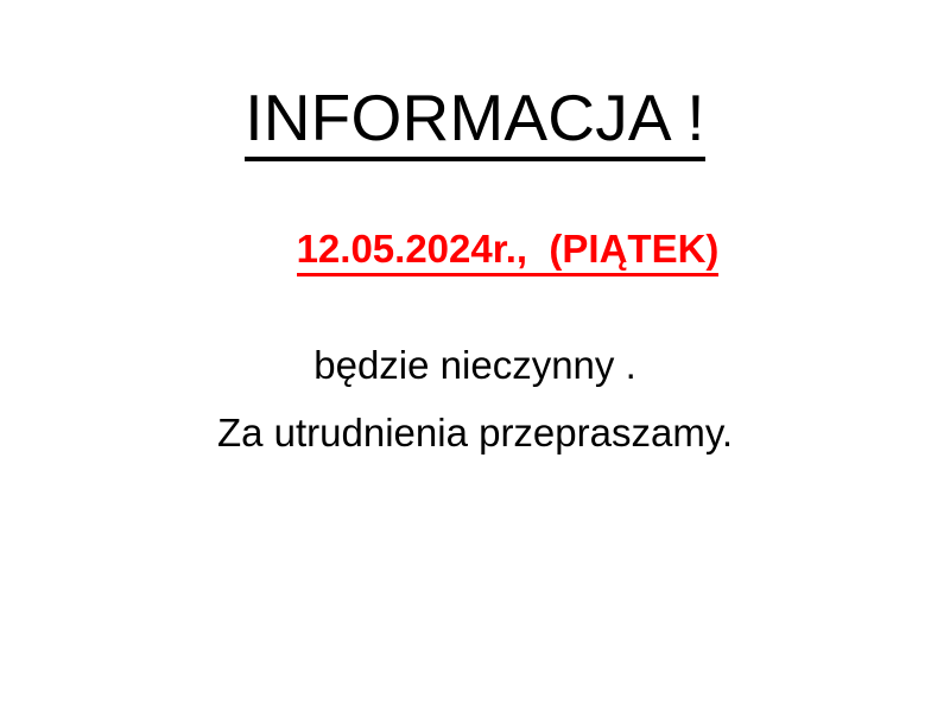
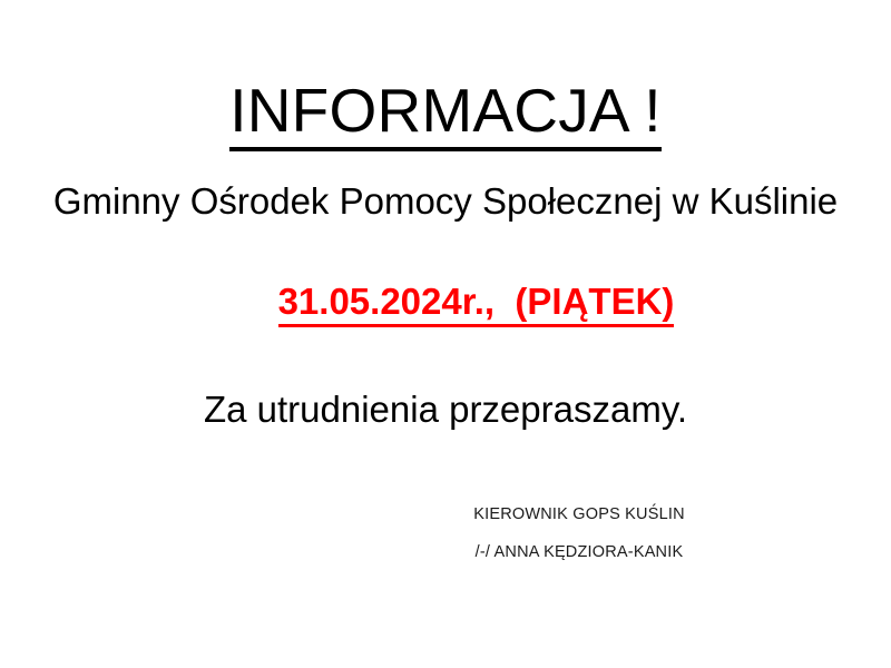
  INFORMACJA !
+ Gminny Ośrodek Pomocy Społecznej w Kuślinie
- 12.05.2024r., (PIĄTEK)
+ 31.05.2024r., (PIĄTEK)
- będzie nieczynny .
  Za utrudnienia przepraszamy.
+ KIEROWNIK GOPS KUŚLIN
+ /-/ ANNA KĘDZIORA-KANIK
